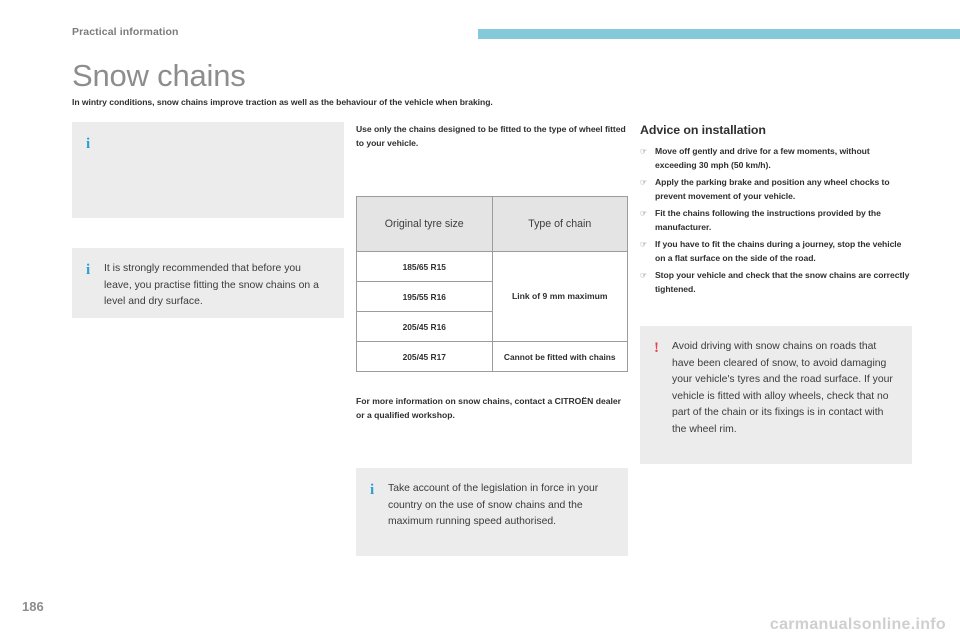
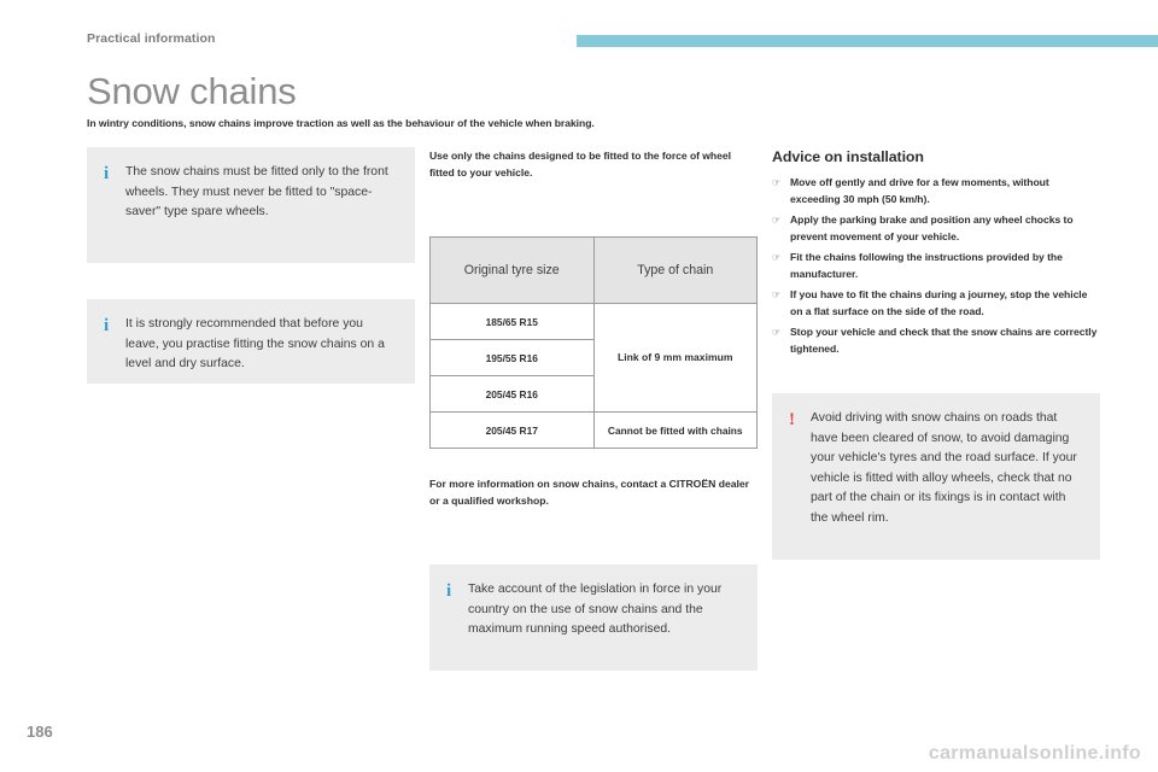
  Practical information
  Snow chains
  In wintry conditions, snow chains improve traction as well as the behaviour of the vehicle when braking.
  i
+ The snow chains must be fitted only to the front wheels. They must never be fitted to "space-saver" type spare wheels.
  i
  It is strongly recommended that before you leave, you practise fitting the snow chains on a level and dry surface.
- Use only the chains designed to be fitted to the type of wheel fitted to your vehicle.
+ Use only the chains designed to be fitted to the force of wheel fitted to your vehicle.
  Original tyre size	Type of chain
  185/65 R15	Link of 9 mm maximum
  195/55 R16
  205/45 R16
  205/45 R17	Cannot be fitted with chains
  For more information on snow chains, contact a CITROËN dealer or a qualified workshop.
  i
  Take account of the legislation in force in your country on the use of snow chains and the maximum running speed authorised.
  Advice on installation
  ☞
  Move off gently and drive for a few moments, without exceeding 30 mph (50 km/h).
  ☞
  Apply the parking brake and position any wheel chocks to prevent movement of your vehicle.
  ☞
  Fit the chains following the instructions provided by the manufacturer.
  ☞
  If you have to fit the chains during a journey, stop the vehicle on a flat surface on the side of the road.
  ☞
  Stop your vehicle and check that the snow chains are correctly tightened.
  !
  Avoid driving with snow chains on roads that have been cleared of snow, to avoid damaging your vehicle's tyres and the road surface. If your vehicle is fitted with alloy wheels, check that no part of the chain or its fixings is in contact with the wheel rim.
  186
  carmanualsonline.info
